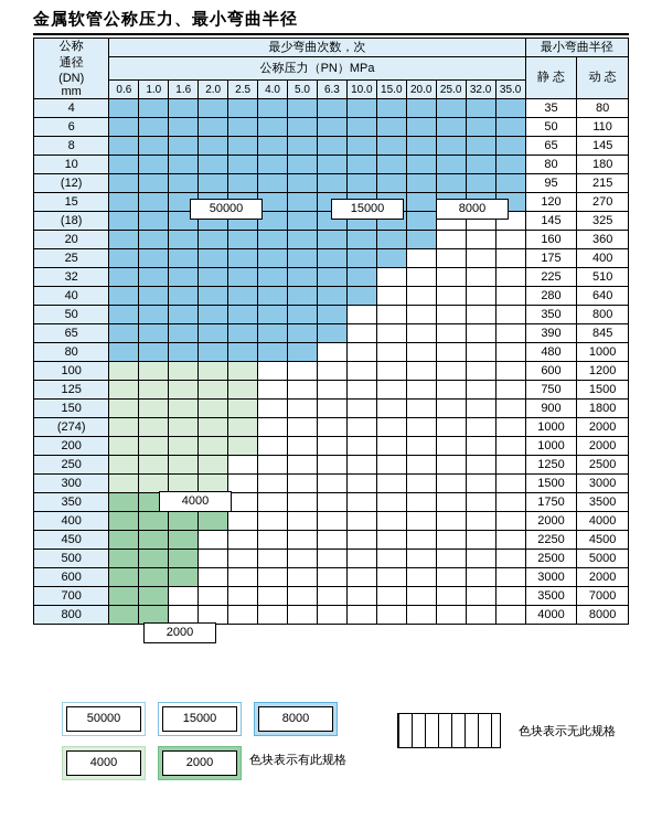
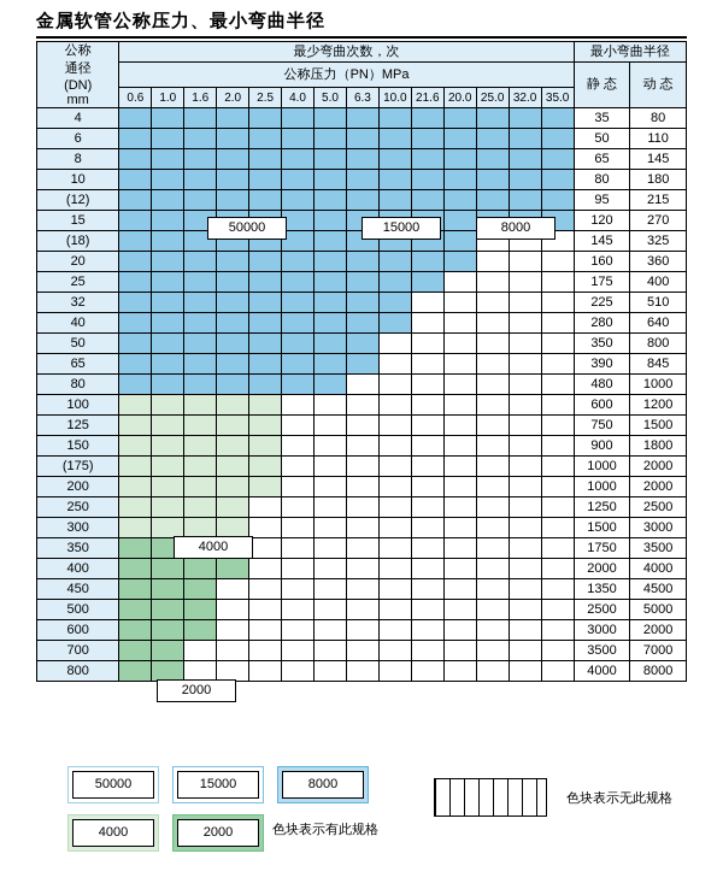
  金属软管公称压力、最小弯曲半径
  公称 通径 (DN) mm	最少弯曲次数，次	最小弯曲半径
  公称压力（PN）MPa	静 态	动 态
- 0.6	1.0	1.6	2.0	2.5	4.0	5.0	6.3	10.0	15.0	20.0	25.0	32.0	35.0
+ 0.6	1.0	1.6	2.0	2.5	4.0	5.0	6.3	10.0	21.6	20.0	25.0	32.0	35.0
  4															35	80
  6															50	110
  8															65	145
  10															80	180
  (12)															95	215
  15															120	270
  (18)															145	325
  20															160	360
  25															175	400
  32															225	510
  40															280	640
  50															350	800
  65															390	845
  80															480	1000
  100															600	1200
  125															750	1500
  150															900	1800
- (274)															1000	2000
+ (175)															1000	2000
  200															1000	2000
  250															1250	2500
  300															1500	3000
  350															1750	3500
  400															2000	4000
- 450															2250	4500
+ 450															1350	4500
  500															2500	5000
  600															3000	2000
  700															3500	7000
  800															4000	8000
  50000
  15000
  8000
  4000
  2000
  50000
  15000
  8000
  4000
  2000
  色块表示有此规格
  色块表示无此规格
